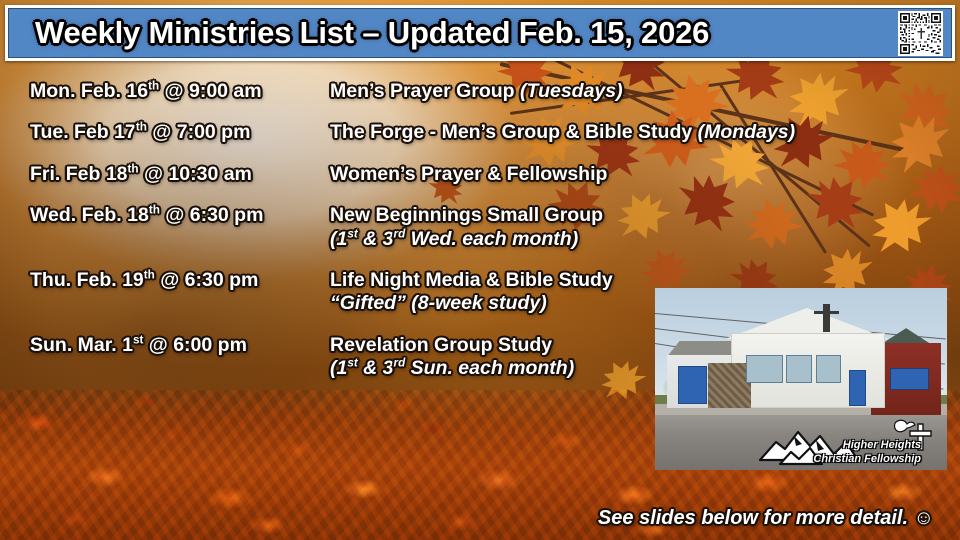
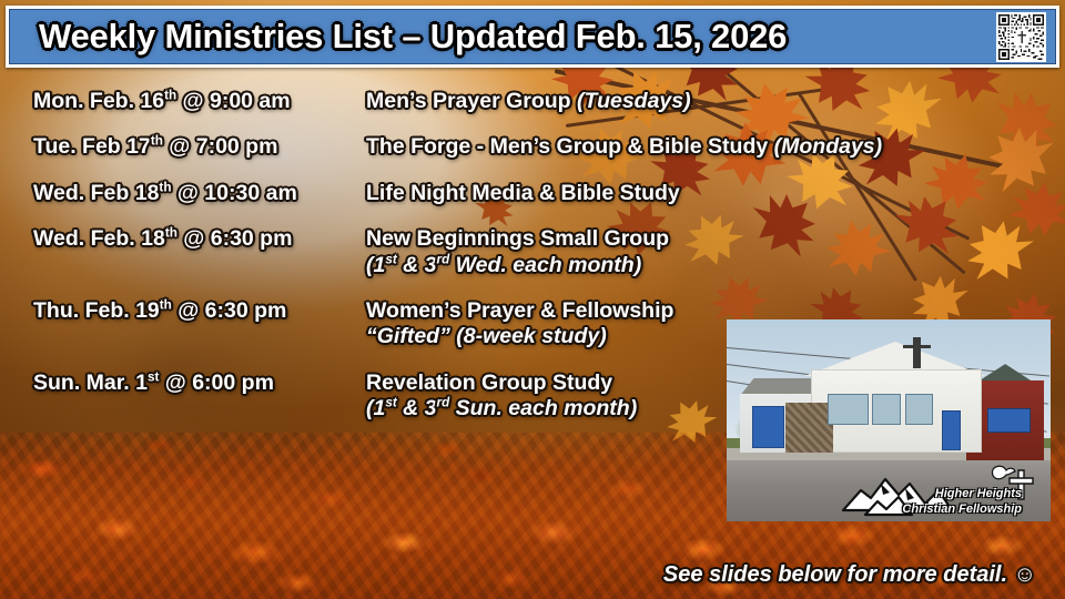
  Weekly Ministries List – Updated Feb. 15, 2026
  Mon. Feb. 16th @ 9:00 am
  Men’s Prayer Group (Tuesdays)
  Tue. Feb 17th @ 7:00 pm
  The Forge - Men’s Group & Bible Study (Mondays)
- Fri. Feb 18th @ 10:30 am
+ Wed. Feb 18th @ 10:30 am
- Women’s Prayer & Fellowship
+ Life Night Media & Bible Study
  Wed. Feb. 18th @ 6:30 pm
  New Beginnings Small Group
  (1st & 3rd Wed. each month)
  Thu. Feb. 19th @ 6:30 pm
- Life Night Media & Bible Study
+ Women’s Prayer & Fellowship
  “Gifted” (8-week study)
  Sun. Mar. 1st @ 6:00 pm
  Revelation Group Study
  (1st & 3rd Sun. each month)
  Higher Heights
  Christian Fellowship
  See slides below for more detail. ☺
